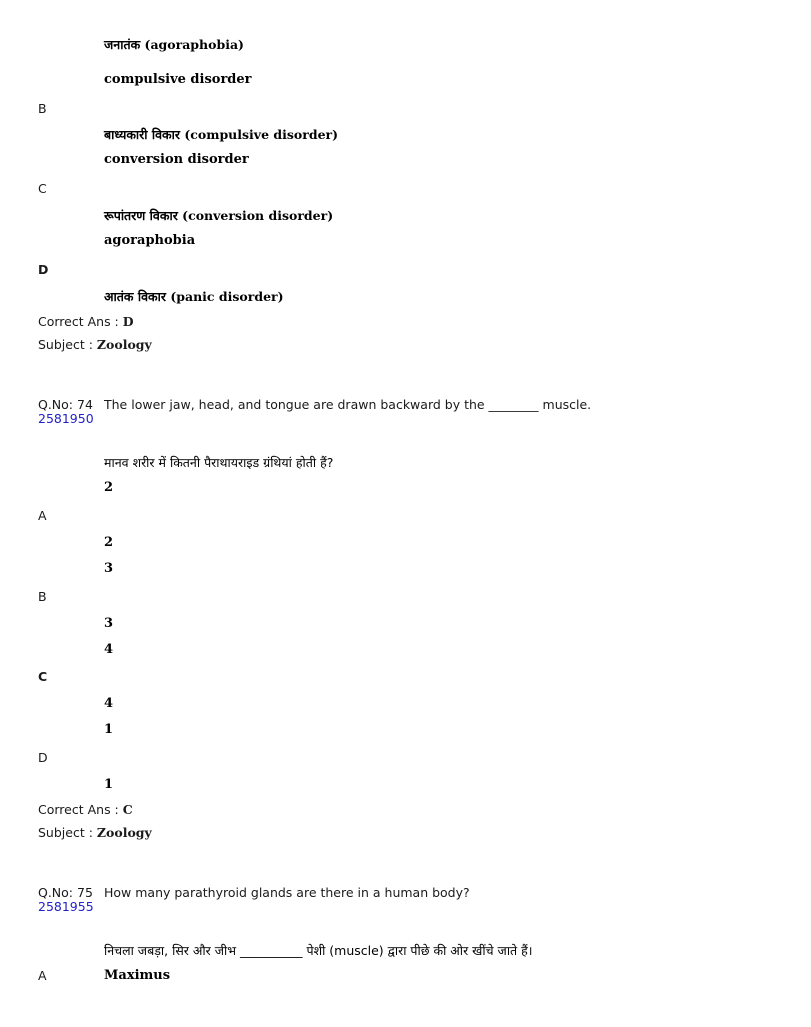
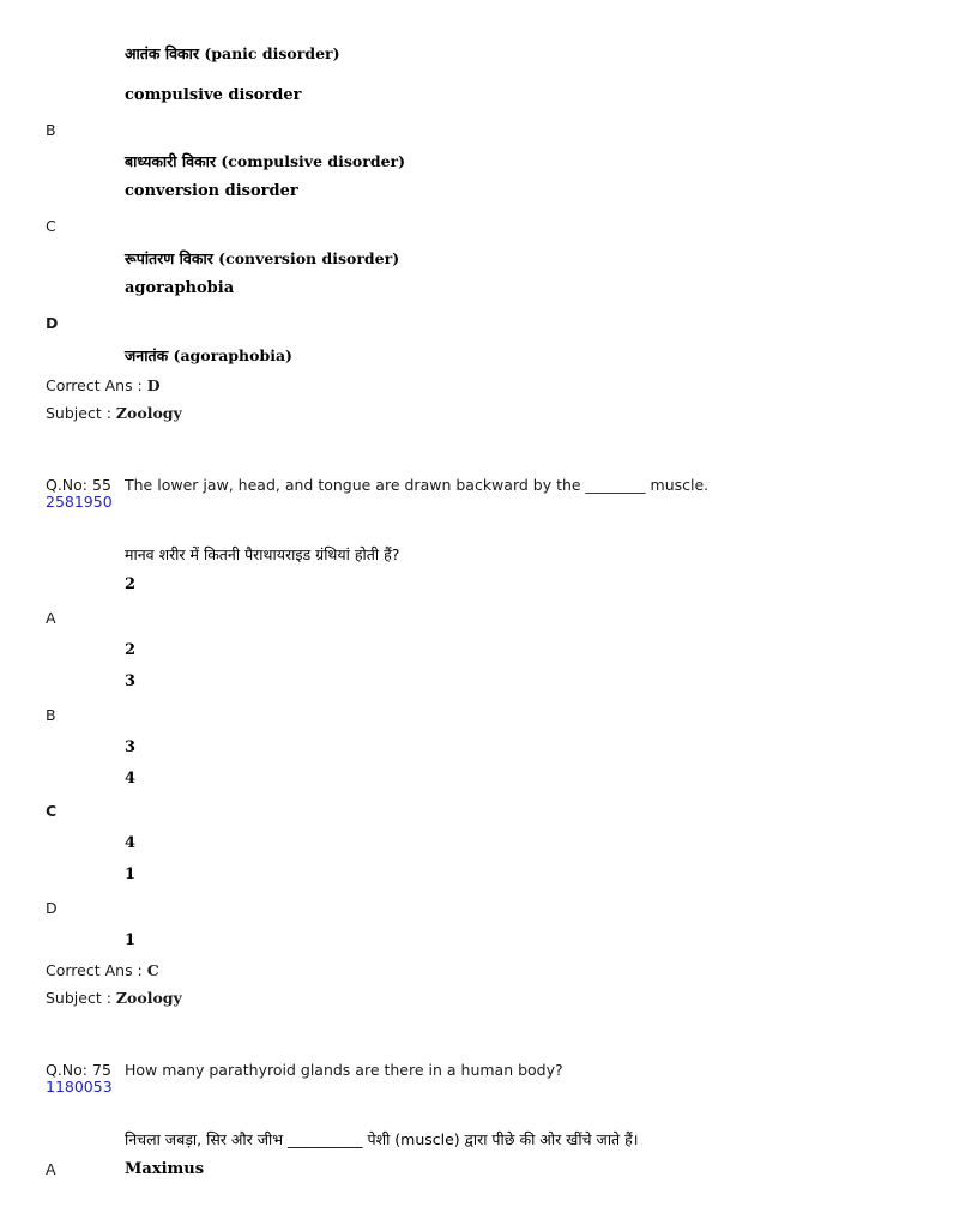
- जनातंक (agoraphobia)
+ आतंक विकार (panic disorder)
  compulsive disorder
  B
  बाध्यकारी विकार (compulsive disorder)
  conversion disorder
  C
  रूपांतरण विकार (conversion disorder)
  agoraphobia
  D
- आतंक विकार (panic disorder)
+ जनातंक (agoraphobia)
  Correct Ans : D
  Subject : Zoology
- Q.No: 74
+ Q.No: 55
  2581950
  The lower jaw, head, and tongue are drawn backward by the ________ muscle.
  मानव शरीर में कितनी पैराथायराइड ग्रंथियां होती हैं?
  2
  A
  2
  3
  B
  3
  4
  C
  4
  1
  D
  1
  Correct Ans : C
  Subject : Zoology
  Q.No: 75
- 2581955
+ 1180053
  How many parathyroid glands are there in a human body?
  निचला जबड़ा, सिर और जीभ __________ पेशी (muscle) द्वारा पीछे की ओर खींचे जाते हैं।
  A
  Maximus
